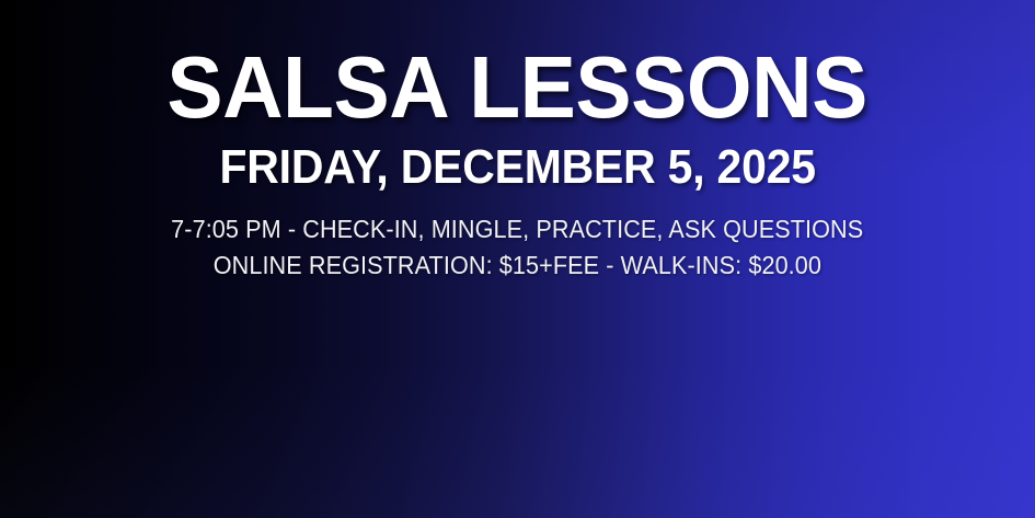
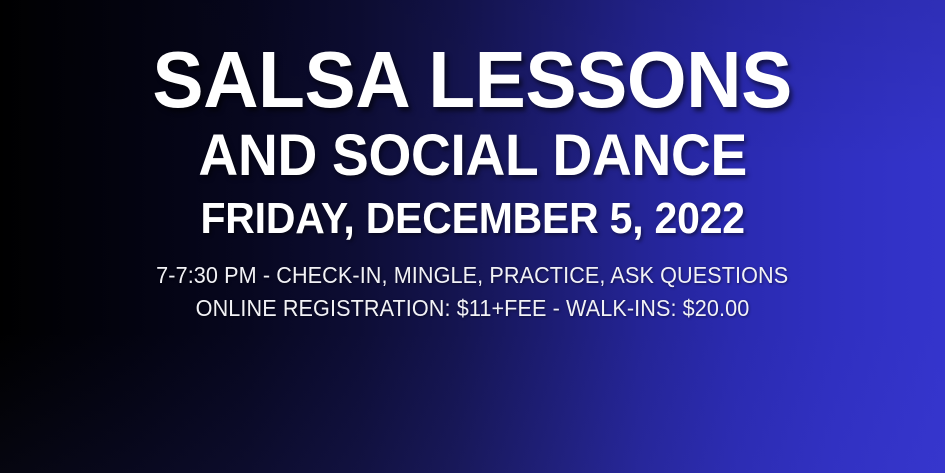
  SALSA LESSONS
+ AND SOCIAL DANCE
- FRIDAY, DECEMBER 5, 2025
+ FRIDAY, DECEMBER 5, 2022
- 7-7:05 PM - CHECK-IN, MINGLE, PRACTICE, ASK QUESTIONS
+ 7-7:30 PM - CHECK-IN, MINGLE, PRACTICE, ASK QUESTIONS
- ONLINE REGISTRATION: $15+FEE - WALK-INS: $20.00
+ ONLINE REGISTRATION: $11+FEE - WALK-INS: $20.00
